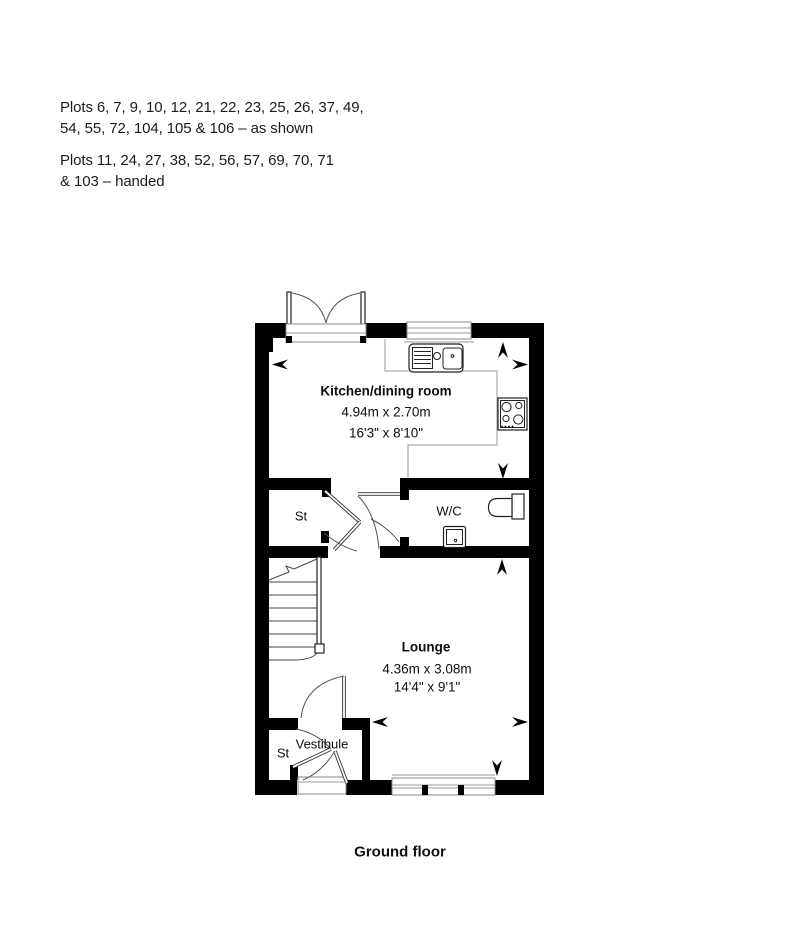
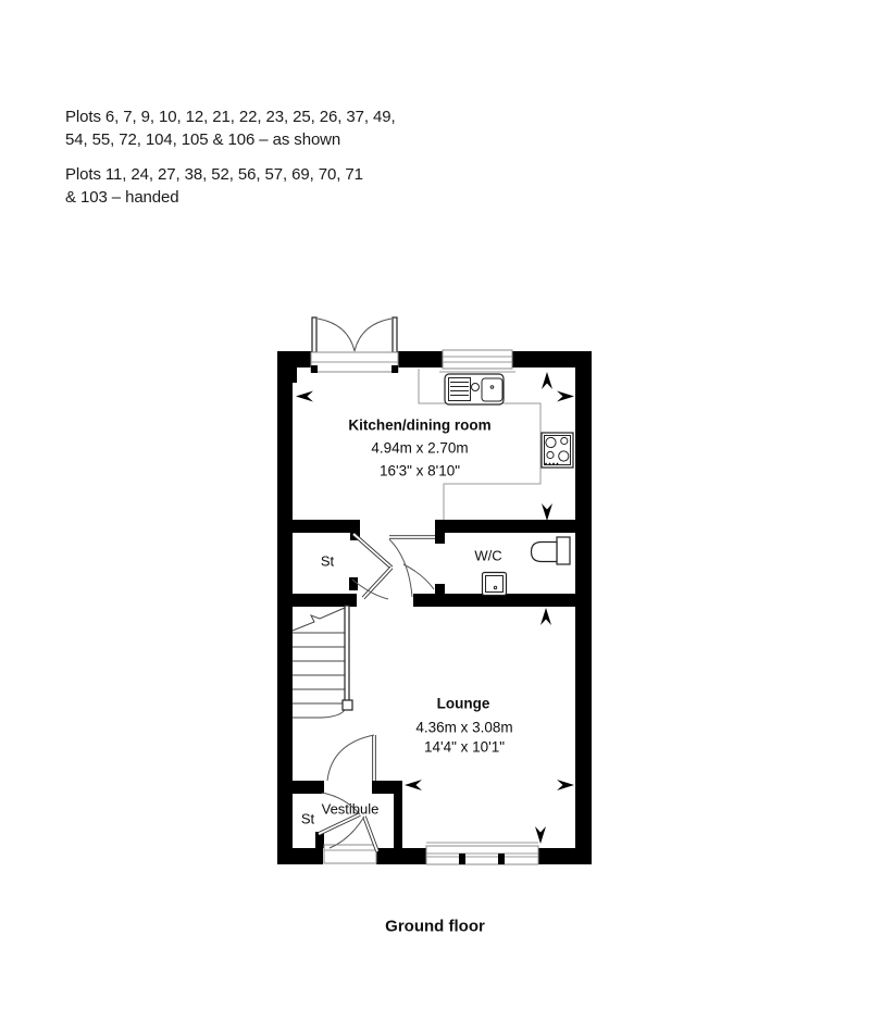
  Plots 6, 7, 9, 10, 12, 21, 22, 23, 25, 26, 37, 49,
  54, 55, 72, 104, 105 & 106 – as shown
  Plots 11, 24, 27, 38, 52, 56, 57, 69, 70, 71
  & 103 – handed
  Kitchen/dining room
  4.94m x 2.70m
  16'3" x 8'10"
  St
  W/C
  Lounge
  4.36m x 3.08m
- 14'4" x 9'1"
+ 14'4" x 10'1"
  Vestibule
  St
  Ground floor
